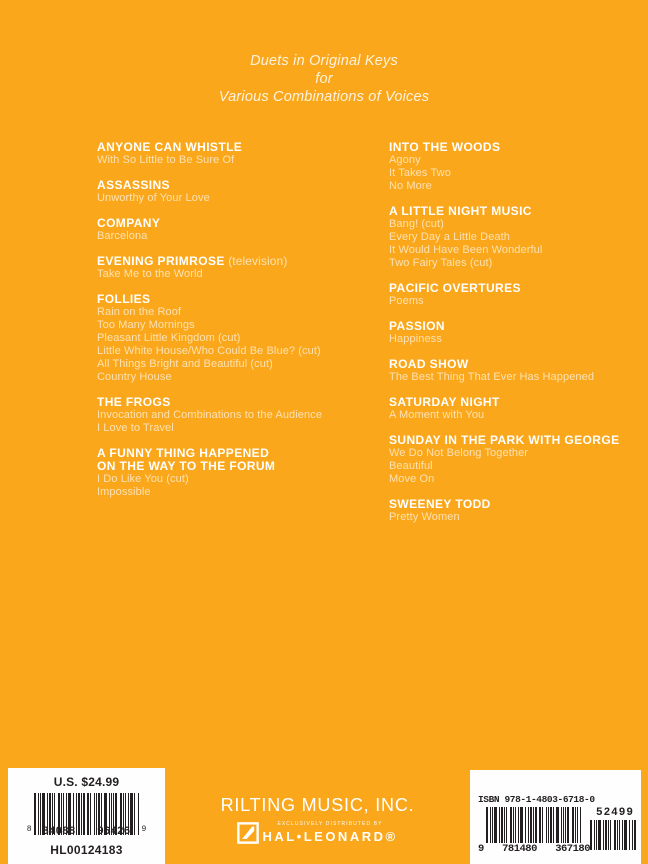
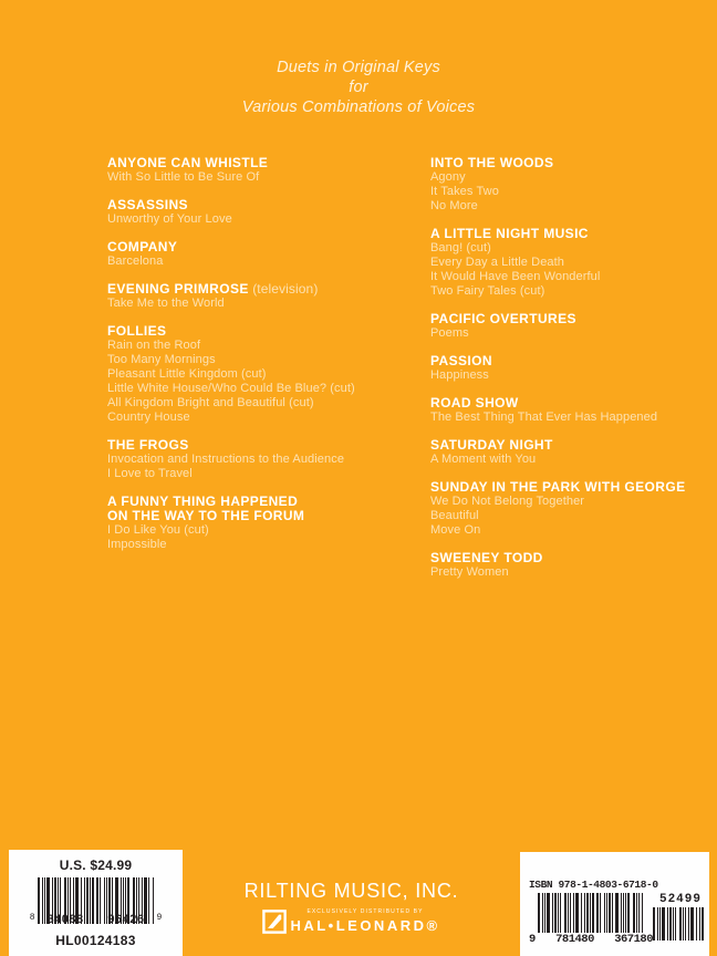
  Duets in Original Keys
  for
  Various Combinations of Voices
  ANYONE CAN WHISTLE
  With So Little to Be Sure Of
  ASSASSINS
  Unworthy of Your Love
  COMPANY
  Barcelona
  EVENING PRIMROSE (television)
  Take Me to the World
  FOLLIES
  Rain on the Roof
  Too Many Mornings
  Pleasant Little Kingdom (cut)
  Little White House/Who Could Be Blue? (cut)
- All Things Bright and Beautiful (cut)
+ All Kingdom Bright and Beautiful (cut)
  Country House
  THE FROGS
- Invocation and Combinations to the Audience
+ Invocation and Instructions to the Audience
  I Love to Travel
  A FUNNY THING HAPPENED
  ON THE WAY TO THE FORUM
  I Do Like You (cut)
  Impossible
  INTO THE WOODS
  Agony
  It Takes Two
  No More
  A LITTLE NIGHT MUSIC
  Bang! (cut)
  Every Day a Little Death
  It Would Have Been Wonderful
  Two Fairy Tales (cut)
  PACIFIC OVERTURES
  Poems
  PASSION
  Happiness
  ROAD SHOW
  The Best Thing That Ever Has Happened
  SATURDAY NIGHT
  A Moment with You
  SUNDAY IN THE PARK WITH GEORGE
  We Do Not Belong Together
  Beautiful
  Move On
  SWEENEY TODD
  Pretty Women
  U.S. $24.99
  8
  9
  HL00124183
  RILTING MUSIC, INC.
  HAL•LEONARD®
  ISBN 978-1-4803-6718-0
  9
  781480
  367180
  52499
